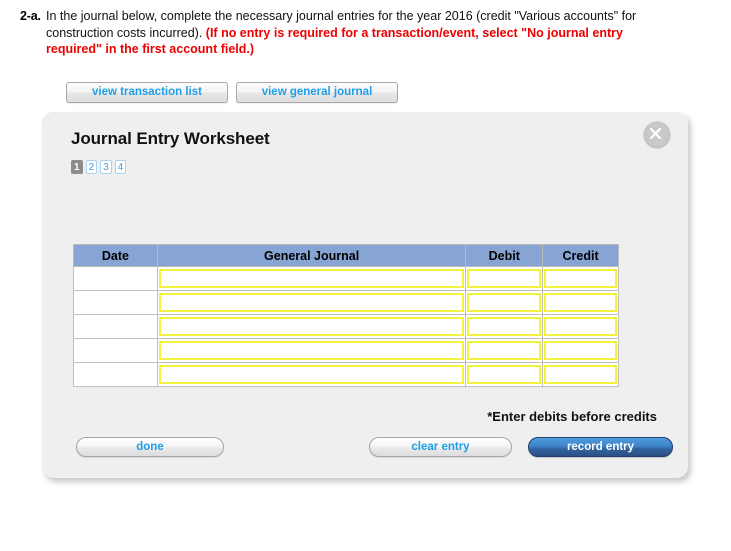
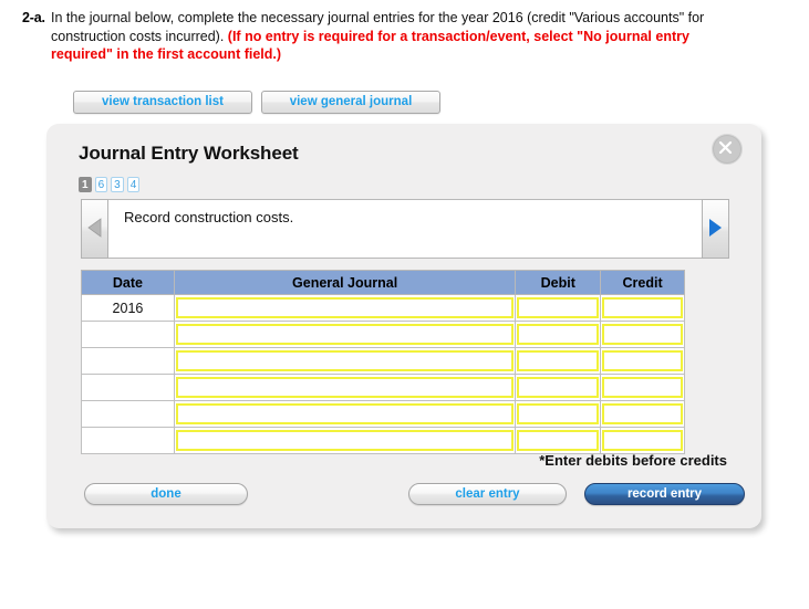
  2-a.
  In the journal below, complete the necessary journal entries for the year 2016 (credit "Various accounts" for construction costs incurred). (If no entry is required for a transaction/event, select "No journal entry required" in the first account field.)
  view transaction list
  view general journal
  Journal Entry Worksheet
  1
- 2
+ 6
  3
  4
+ Record construction costs.
  Date	General Journal	Debit	Credit
+ 2016
  *Enter debits before credits
  done
  clear entry
  record entry
